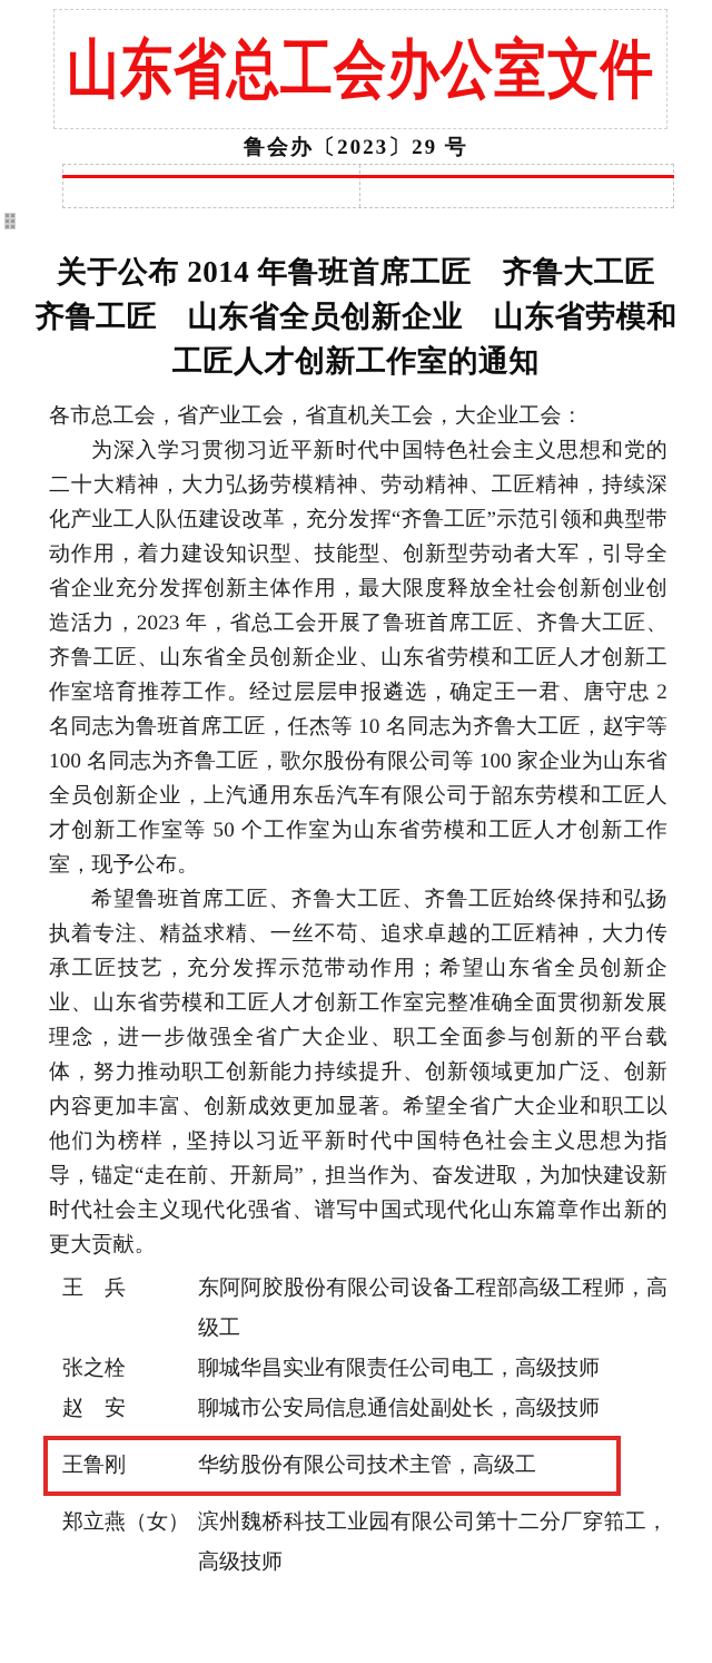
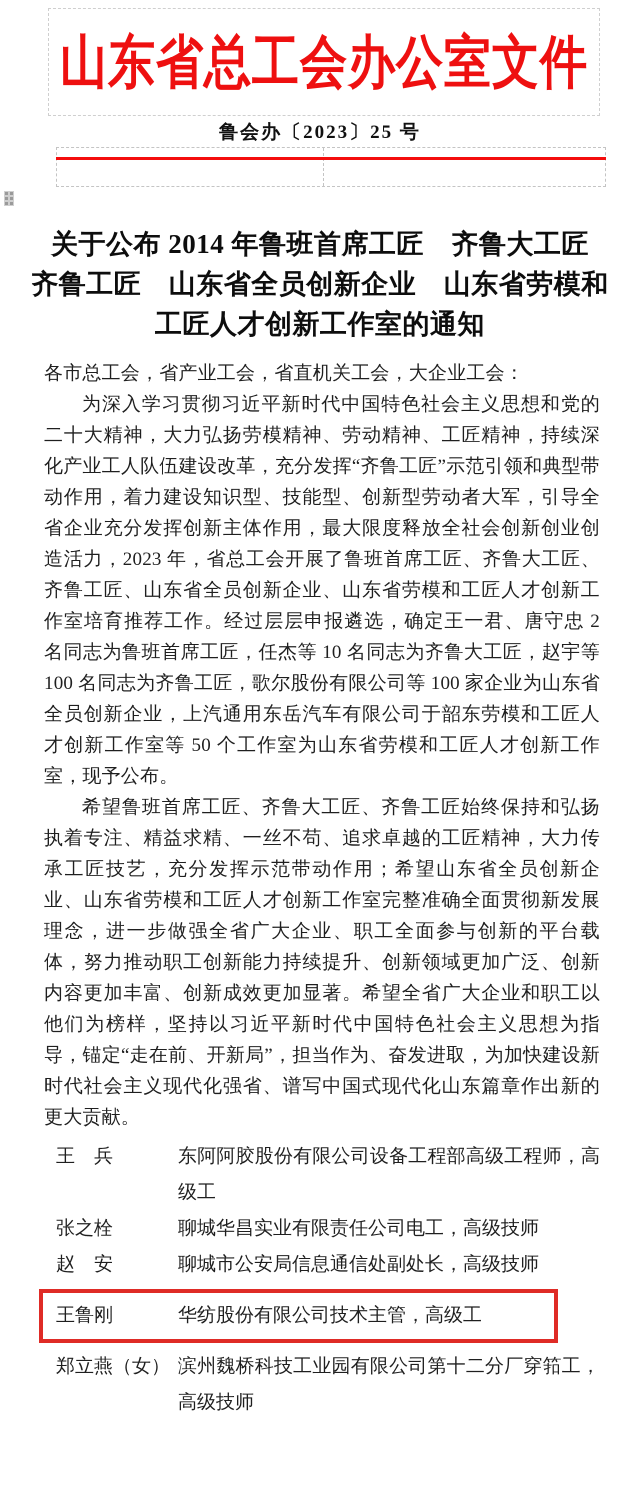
  山东省总工会办公室文件
- 鲁会办〔2023〕29 号
+ 鲁会办〔2023〕25 号
  关于公布 2014 年鲁班首席工匠 齐鲁大工匠
  齐鲁工匠 山东省全员创新企业 山东省劳模和
  工匠人才创新工作室的通知
  各市总工会，省产业工会，省直机关工会，大企业工会：
  为深入学习贯彻习近平新时代中国特色社会主义思想和党的二十大精神，大力弘扬劳模精神、劳动精神、工匠精神，持续深化产业工人队伍建设改革，充分发挥“齐鲁工匠”示范引领和典型带动作用，着力建设知识型、技能型、创新型劳动者大军，引导全省企业充分发挥创新主体作用，最大限度释放全社会创新创业创造活力，2023 年，省总工会开展了鲁班首席工匠、齐鲁大工匠、齐鲁工匠、山东省全员创新企业、山东省劳模和工匠人才创新工作室培育推荐工作。经过层层申报遴选，确定王一君、唐守忠 2 名同志为鲁班首席工匠，任杰等 10 名同志为齐鲁大工匠，赵宇等 100 名同志为齐鲁工匠，歌尔股份有限公司等 100 家企业为山东省全员创新企业，上汽通用东岳汽车有限公司于韶东劳模和工匠人才创新工作室等 50 个工作室为山东省劳模和工匠人才创新工作室，现予公布。
  希望鲁班首席工匠、齐鲁大工匠、齐鲁工匠始终保持和弘扬执着专注、精益求精、一丝不苟、追求卓越的工匠精神，大力传承工匠技艺，充分发挥示范带动作用；希望山东省全员创新企业、山东省劳模和工匠人才创新工作室完整准确全面贯彻新发展理念，进一步做强全省广大企业、职工全面参与创新的平台载体，努力推动职工创新能力持续提升、创新领域更加广泛、创新内容更加丰富、创新成效更加显著。希望全省广大企业和职工以他们为榜样，坚持以习近平新时代中国特色社会主义思想为指导，锚定“走在前、开新局”，担当作为、奋发进取，为加快建设新时代社会主义现代化强省、谱写中国式现代化山东篇章作出新的更大贡献。
  王 兵
  东阿阿胶股份有限公司设备工程部高级工程师，高级工
  张之栓
  聊城华昌实业有限责任公司电工，高级技师
  赵 安
  聊城市公安局信息通信处副处长，高级技师
  王鲁刚
  华纺股份有限公司技术主管，高级工
  郑立燕（女）
  滨州魏桥科技工业园有限公司第十二分厂穿筘工，高级技师
